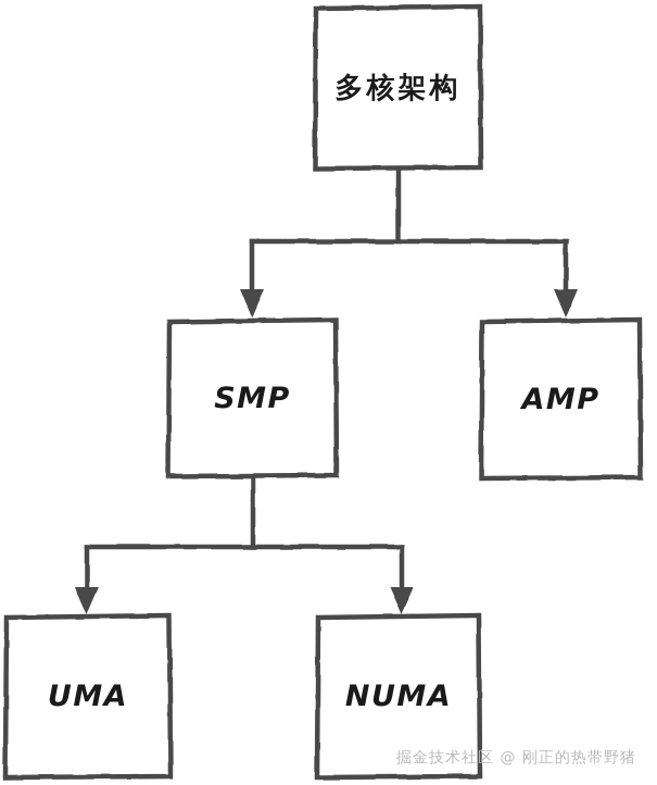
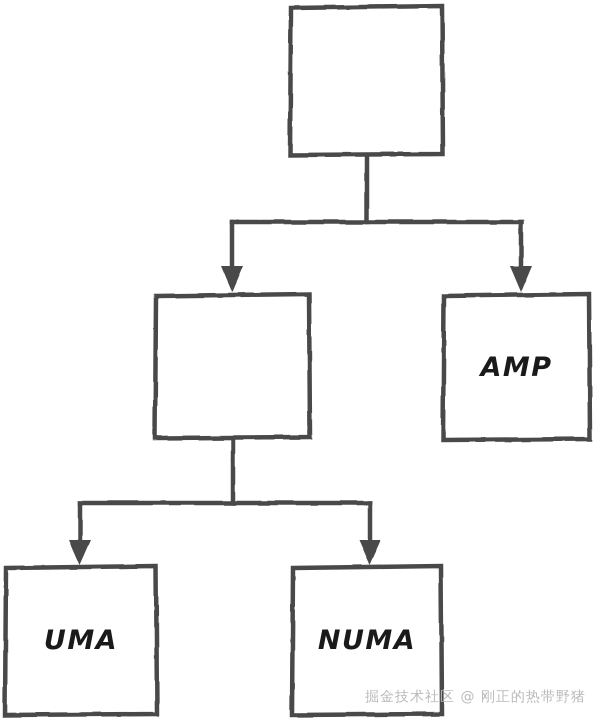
- 多核架构
- SMP
  AMP
  UMA
  NUMA
  掘金技术社区 @ 刚正的热带野猪
